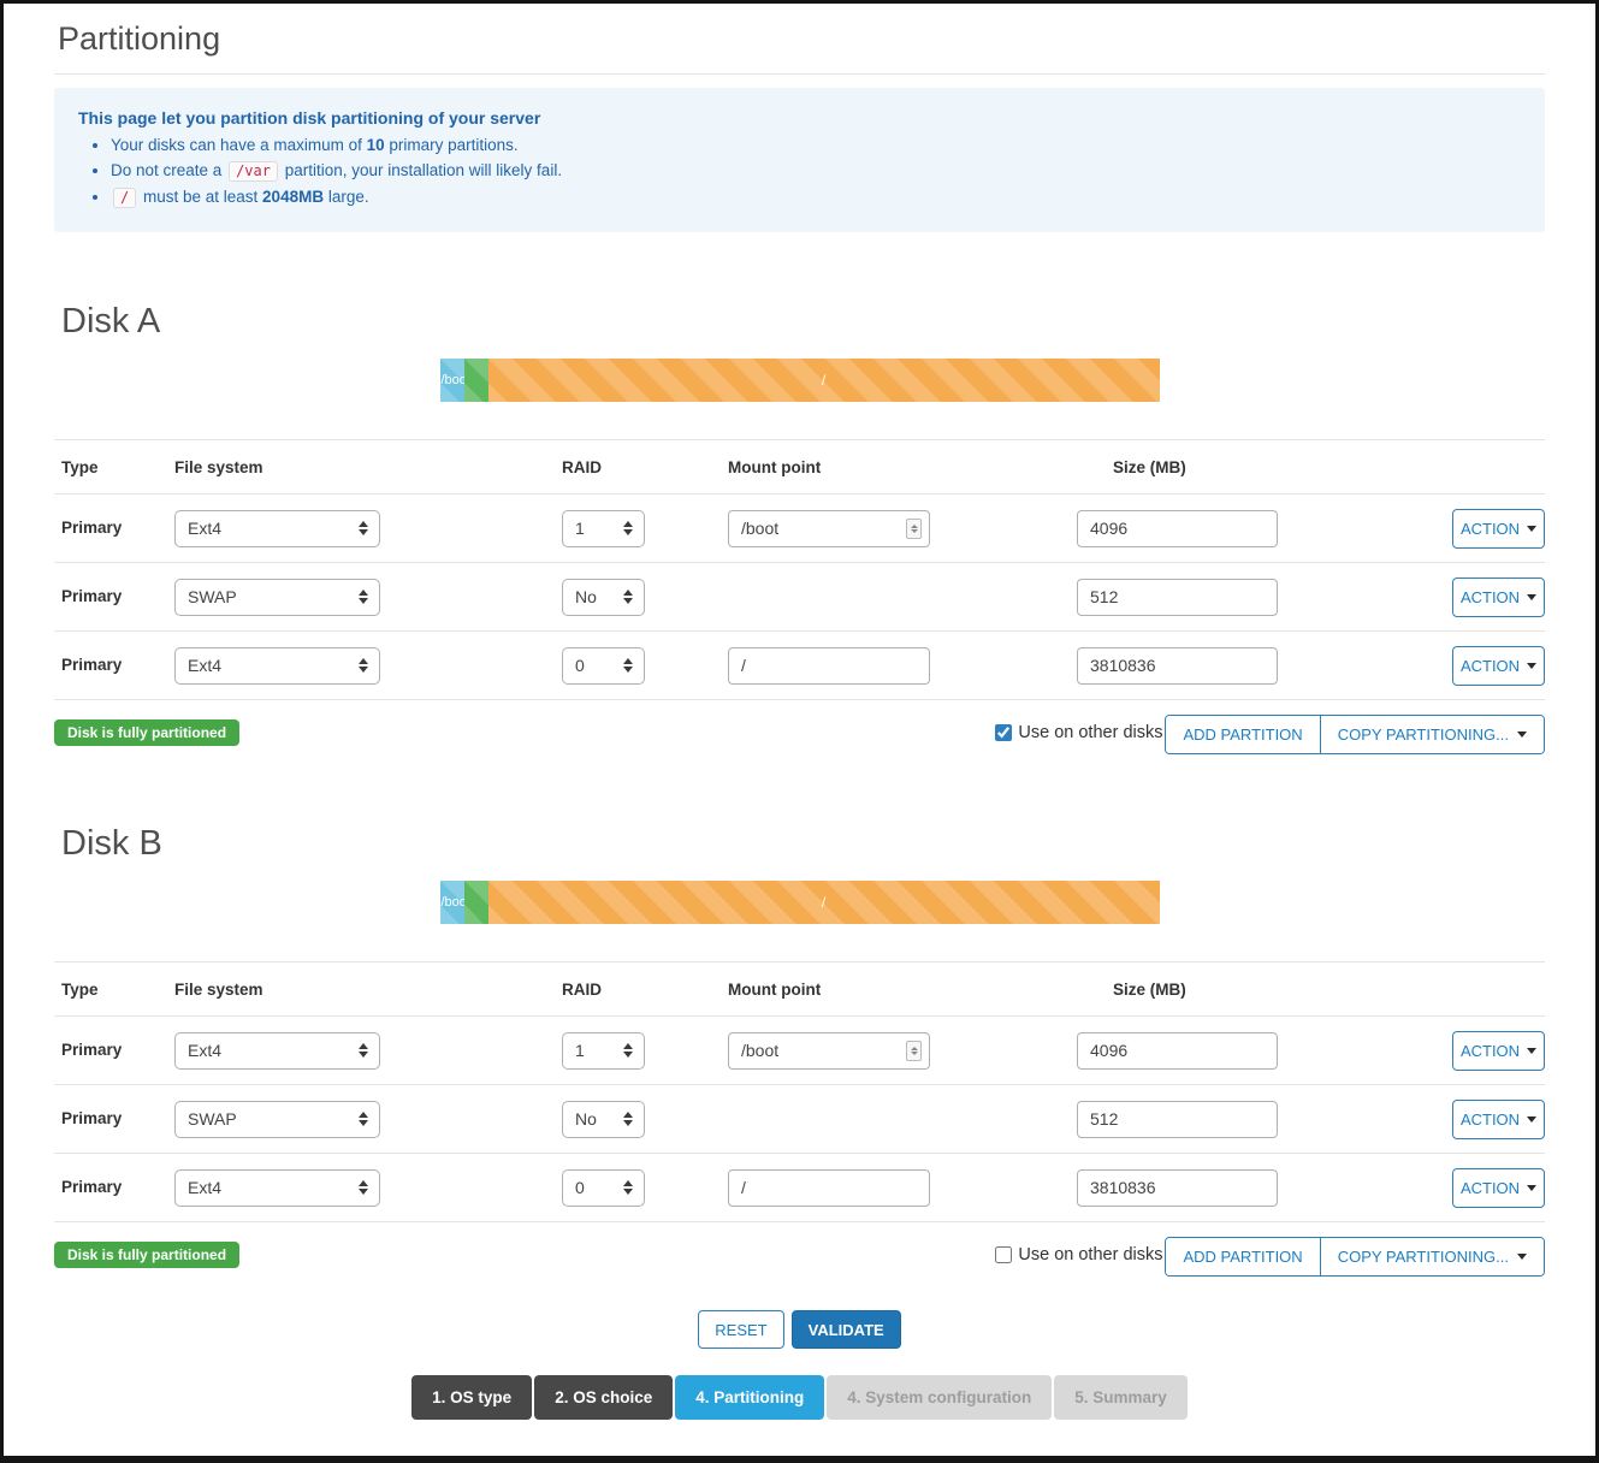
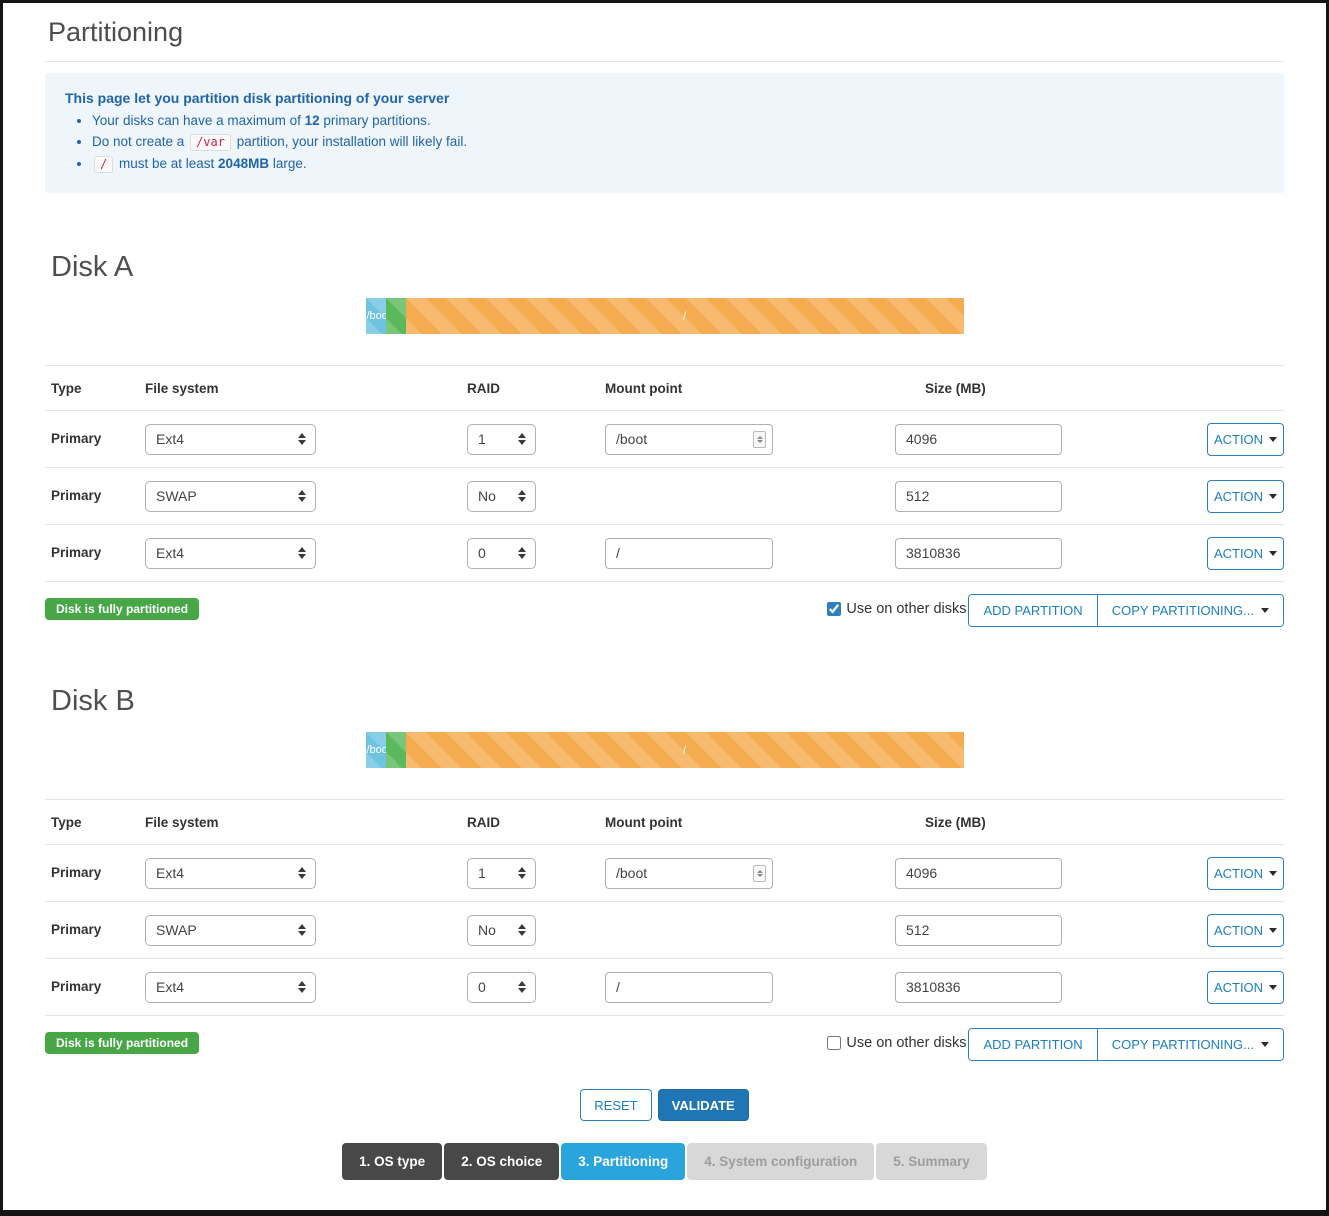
  Partitioning
  This page let you partition disk partitioning of your server
- Your disks can have a maximum of 10 primary partitions.
+ Your disks can have a maximum of 12 primary partitions.
  Do not create a /var partition, your installation will likely fail.
  / must be at least 2048MB large.
  Disk A
  /
  Type
  File system
  RAID
  Mount point
  Size (MB)
  Primary
  Ext4
  1
  /boot
  4096
  ACTION
  Primary
  SWAP
  No
  512
  ACTION
  Primary
  Ext4
  0
  /
  3810836
  ACTION
  Disk is fully partitioned
  Use on other disks
  ADD PARTITION
  COPY PARTITIONING...
  Disk B
  /
  Type
  File system
  RAID
  Mount point
  Size (MB)
  Primary
  Ext4
  1
  /boot
  4096
  ACTION
  Primary
  SWAP
  No
  512
  ACTION
  Primary
  Ext4
  0
  /
  3810836
  ACTION
  Disk is fully partitioned
  Use on other disks
  ADD PARTITION
  COPY PARTITIONING...
  RESET
  VALIDATE
  1. OS type
  2. OS choice
- 4. Partitioning
+ 3. Partitioning
  4. System configuration
  5. Summary
